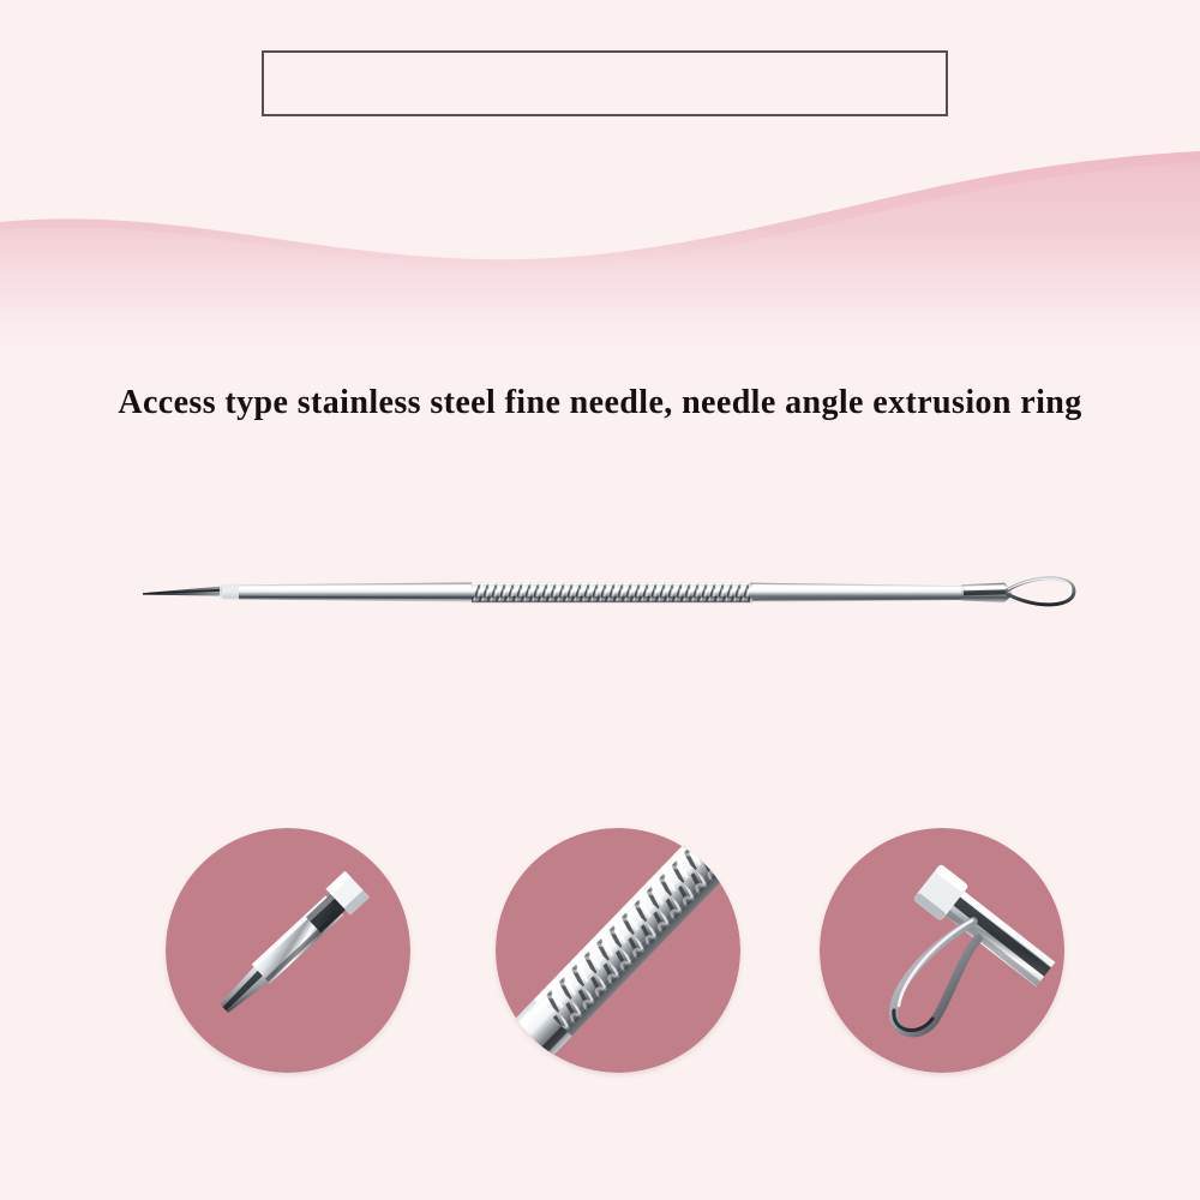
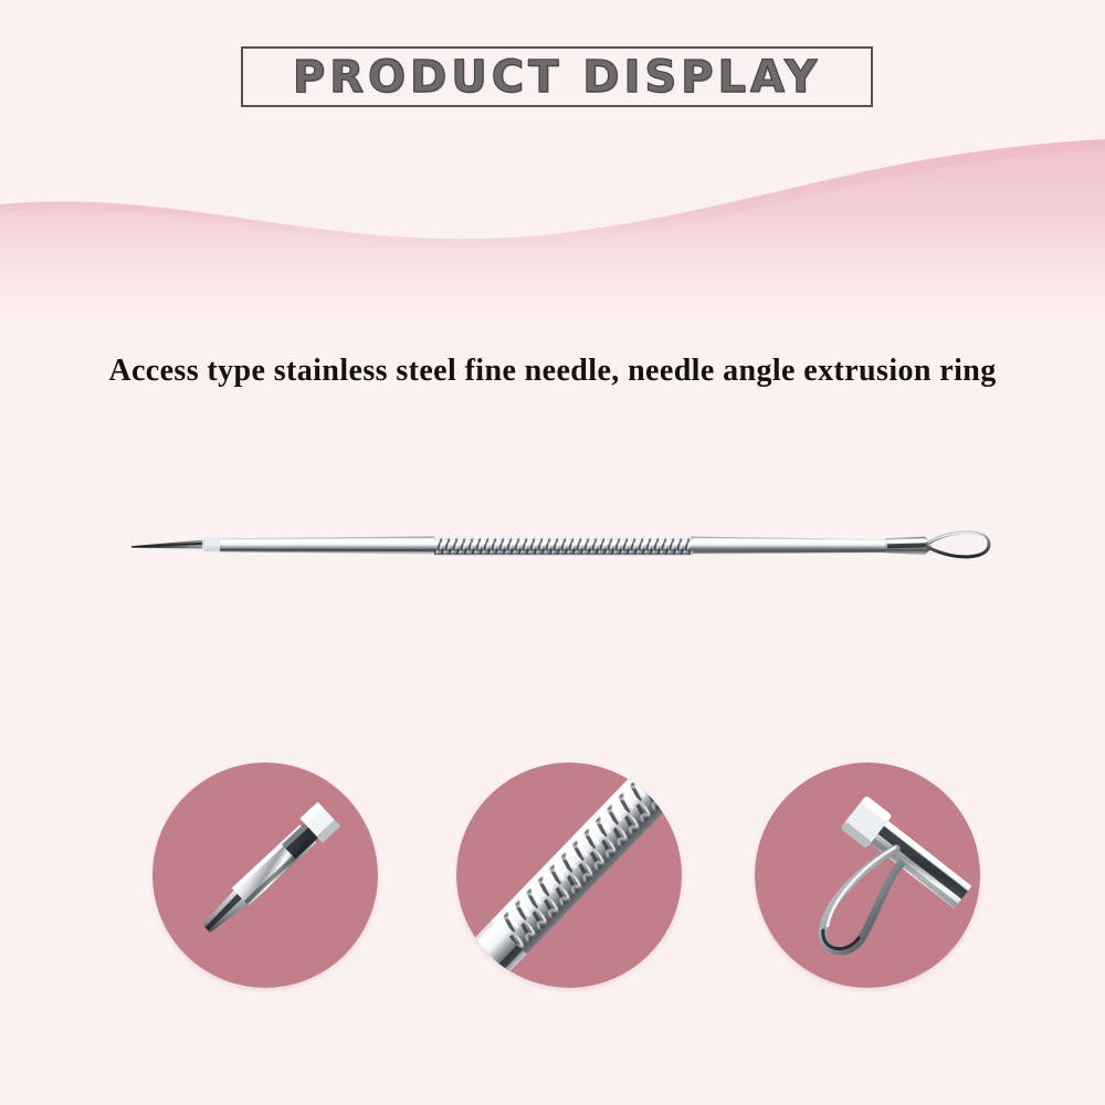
+ PRODUCT DISPLAY
  Access type stainless steel fine needle, needle angle extrusion ring
